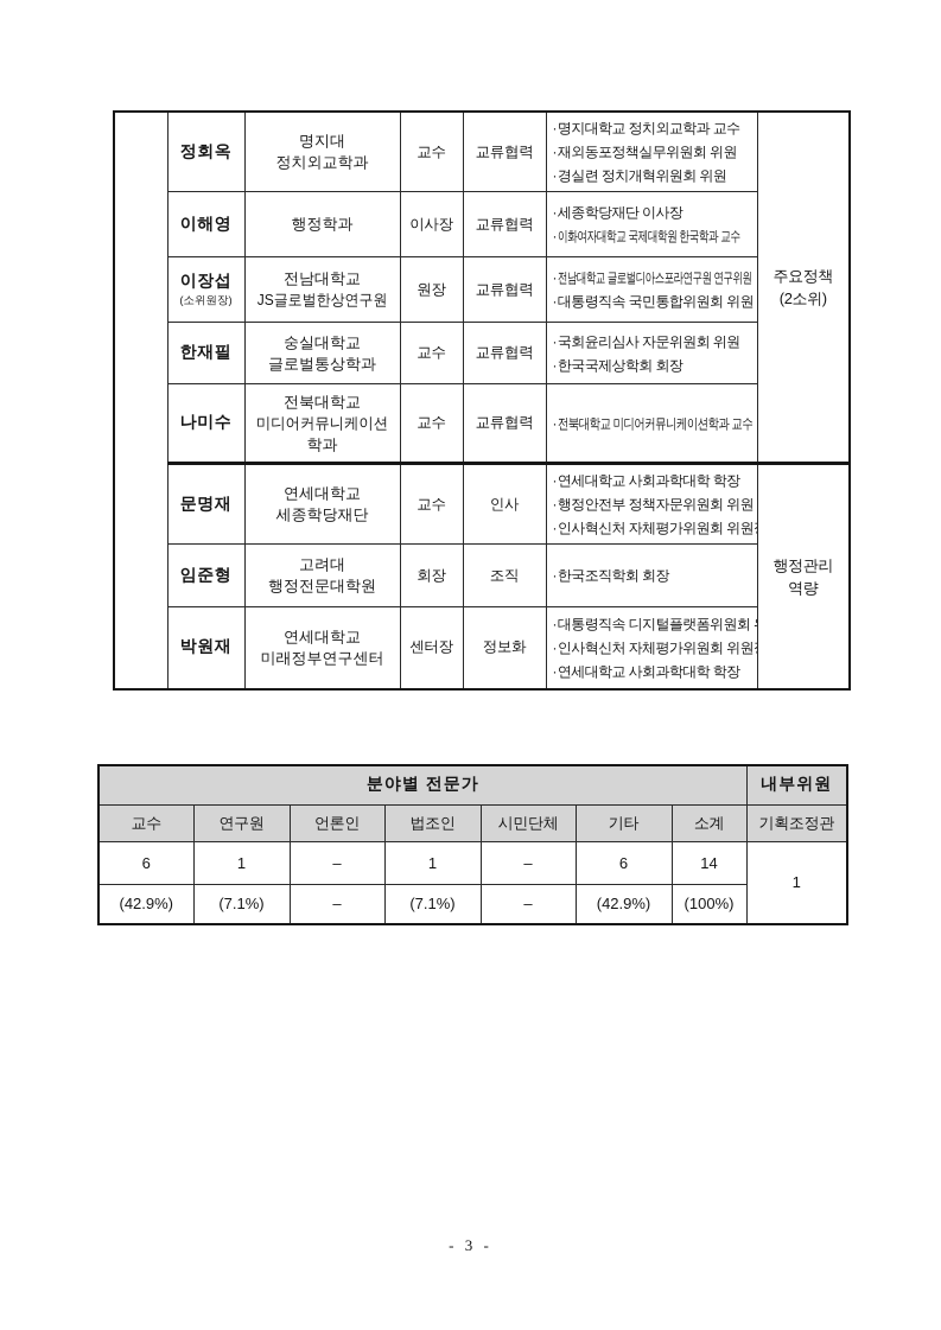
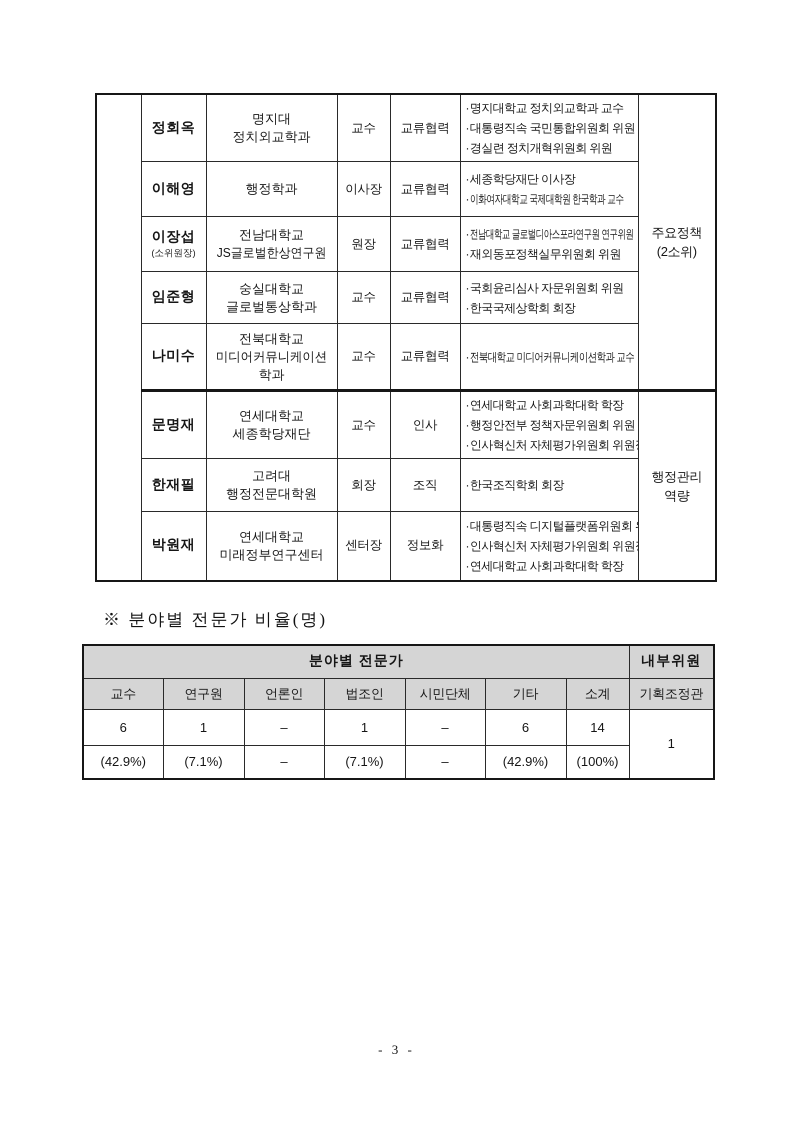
- 	정회옥	명지대 정치외교학과	교수	교류협력	명지대학교 정치외교학과 교수 재외동포정책실무위원회 위원 경실련 정치개혁위원회 위원	주요정책 (2소위)
+ 	정회옥	명지대 정치외교학과	교수	교류협력	명지대학교 정치외교학과 교수 대통령직속 국민통합위원회 위원 경실련 정치개혁위원회 위원	주요정책 (2소위)
  이해영	행정학과	이사장	교류협력	세종학당재단 이사장 이화여자대학교 국제대학원 한국학과 교수
- 이장섭 (소위원장)	전남대학교 JS글로벌한상연구원	원장	교류협력	전남대학교 글로벌디아스포라연구원 연구위원 대통령직속 국민통합위원회 위원
+ 이장섭 (소위원장)	전남대학교 JS글로벌한상연구원	원장	교류협력	전남대학교 글로벌디아스포라연구원 연구위원 재외동포정책실무위원회 위원
- 한재필	숭실대학교 글로벌통상학과	교수	교류협력	국회윤리심사 자문위원회 위원 한국국제상학회 회장
+ 임준형	숭실대학교 글로벌통상학과	교수	교류협력	국회윤리심사 자문위원회 위원 한국국제상학회 회장
  나미수	전북대학교 미디어커뮤니케이션 학과	교수	교류협력	전북대학교 미디어커뮤니케이션학과 교수
  문명재	연세대학교 세종학당재단	교수	인사	연세대학교 사회과학대학 학장 행정안전부 정책자문위원회 위원 인사혁신처 자체평가위원회 위원	행정관리 역량
- 임준형	고려대 행정전문대학원	회장	조직	한국조직학회 회장
+ 한재필	고려대 행정전문대학원	회장	조직	한국조직학회 회장
  박원재	연세대학교 미래정부연구센터	센터장	정보화	대통령직속 디지털플랫폼위원회 인사혁신처 자체평가위원회 위원 연세대학교 사회과학대학 학장
+ ※ 분야별 전문가 비율(명)
  분야별 전문가	내부위원
  교수	연구원	언론인	법조인	시민단체	기타	소계	기획조정관
  6	1	–	1	–	6	14	1
  (42.9%)	(7.1%)	–	(7.1%)	–	(42.9%)	(100%)
  - 3 -
